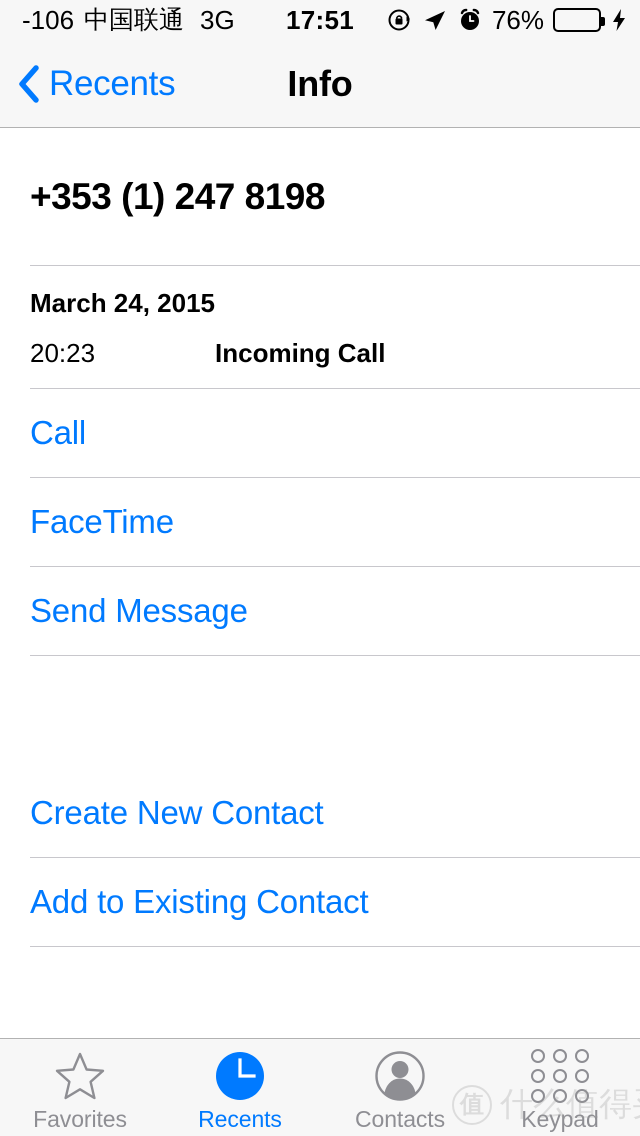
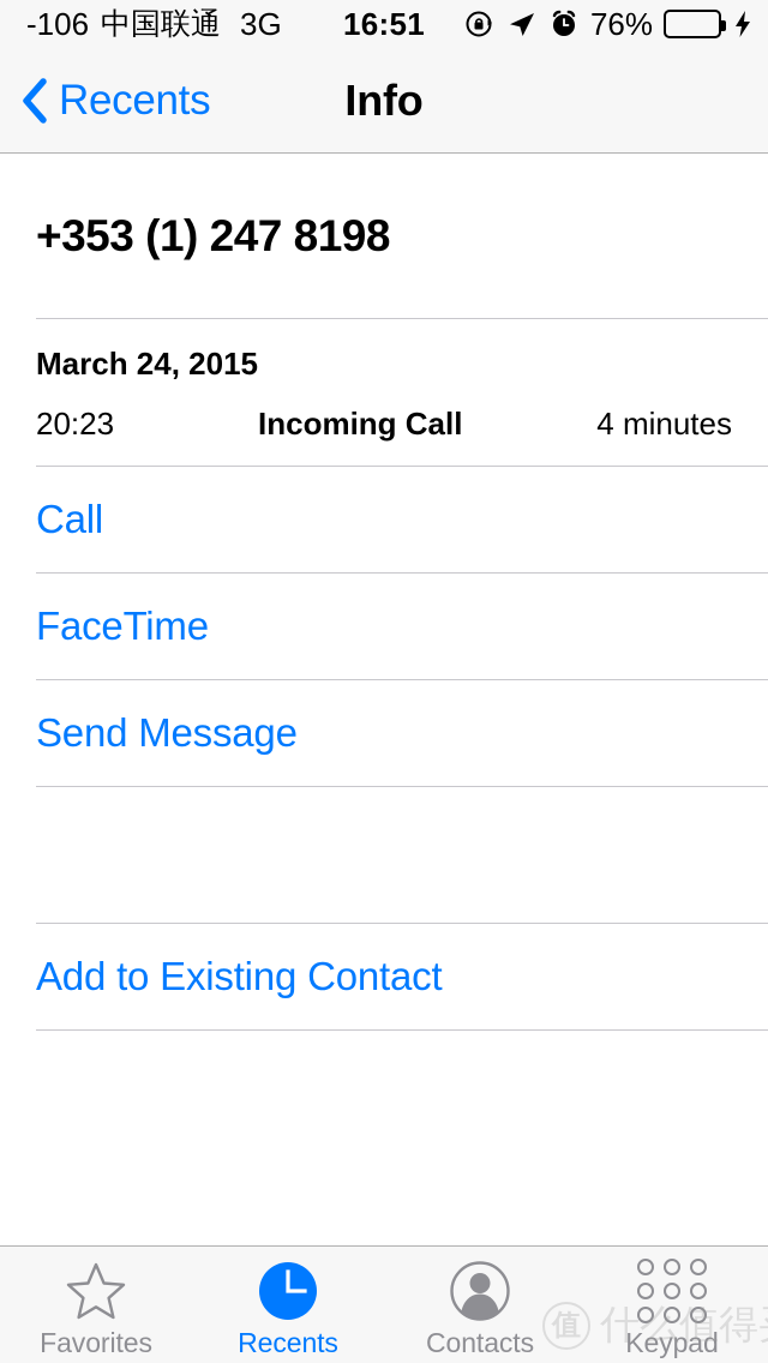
  -106
  中国联通
  3G
- 17:51
+ 16:51
  76%
  Recents
  Info
  +353 (1) 247 8198
  March 24, 2015
  20:23
  Incoming Call
+ 4 minutes
  Call
  FaceTime
  Send Message
- Create New Contact
  Add to Existing Contact
  Favorites
  Recents
  Contacts
  Keypad
  值
  什么值得
